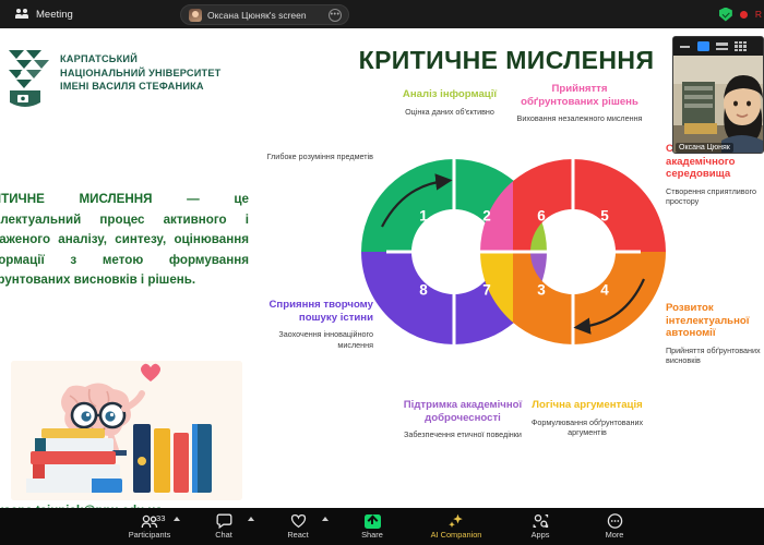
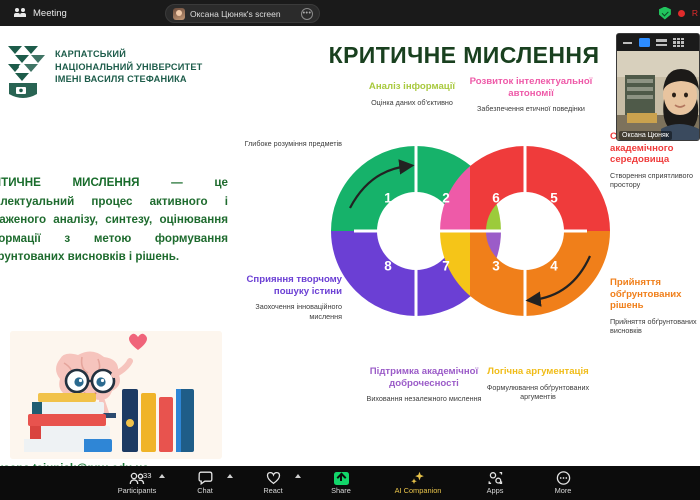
  Meeting
  Оксана Цюняк's screen
  R
  КАРПАТСЬКИЙ
  НАЦІОНАЛЬНИЙ УНІВЕРСИТЕТ
  ІМЕНІ ВАСИЛЯ СТЕФАНИКА
  ТИЧНЕ МИСЛЕННЯ — це лектуальний процес активного і аженого аналізу, синтезу, оцінювання ормації з метою формування рунтованих висновків і рішень.
  КРИТИЧНЕ МИСЛЕННЯ
  1
  2
  3
  4
  5
  6
  7
  8
  Глибоке розуміння предметів
  Аналіз інформації
  Оцінка даних об'єктивно
- Прийняття обґрунтованих рішень
+ Розвиток інтелектуальної автономії
- Виховання незалежного мислення
+ Забезпечення етичної поведінки
  Створення сприятливого простору
- Розвиток інтелектуальної автономії
+ Прийняття обґрунтованих рішень
  Прийняття обґрунтованих висновків
  Логічна аргументація
  Формулювання обґрунтованих аргументів
  Підтримка академічної доброчесності
- Забезпечення етичної поведінки
+ Виховання незалежного мислення
  Сприяння творчому пошуку істини
  Заохочення інноваційного мислення
  33
  Participants
  Chat
  React
  Share
  AI Companion
  Apps
  More
